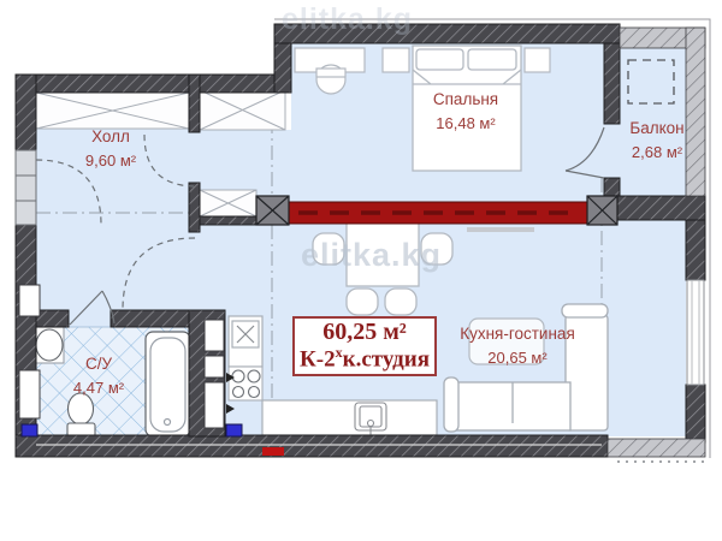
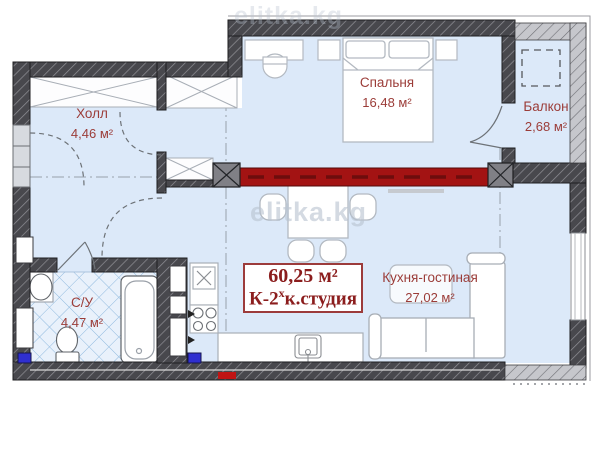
  elitka.kg
  elitka.kg
  Холл
- 9,60 м²
+ 4,46 м²
  Спальня
  16,48 м²
  Балкон
  2,68 м²
  С/У
  4,47 м²
  Кухня-гостиная
- 20,65 м²
+ 27,02 м²
  60,25 м²
  К-2хк.студия
